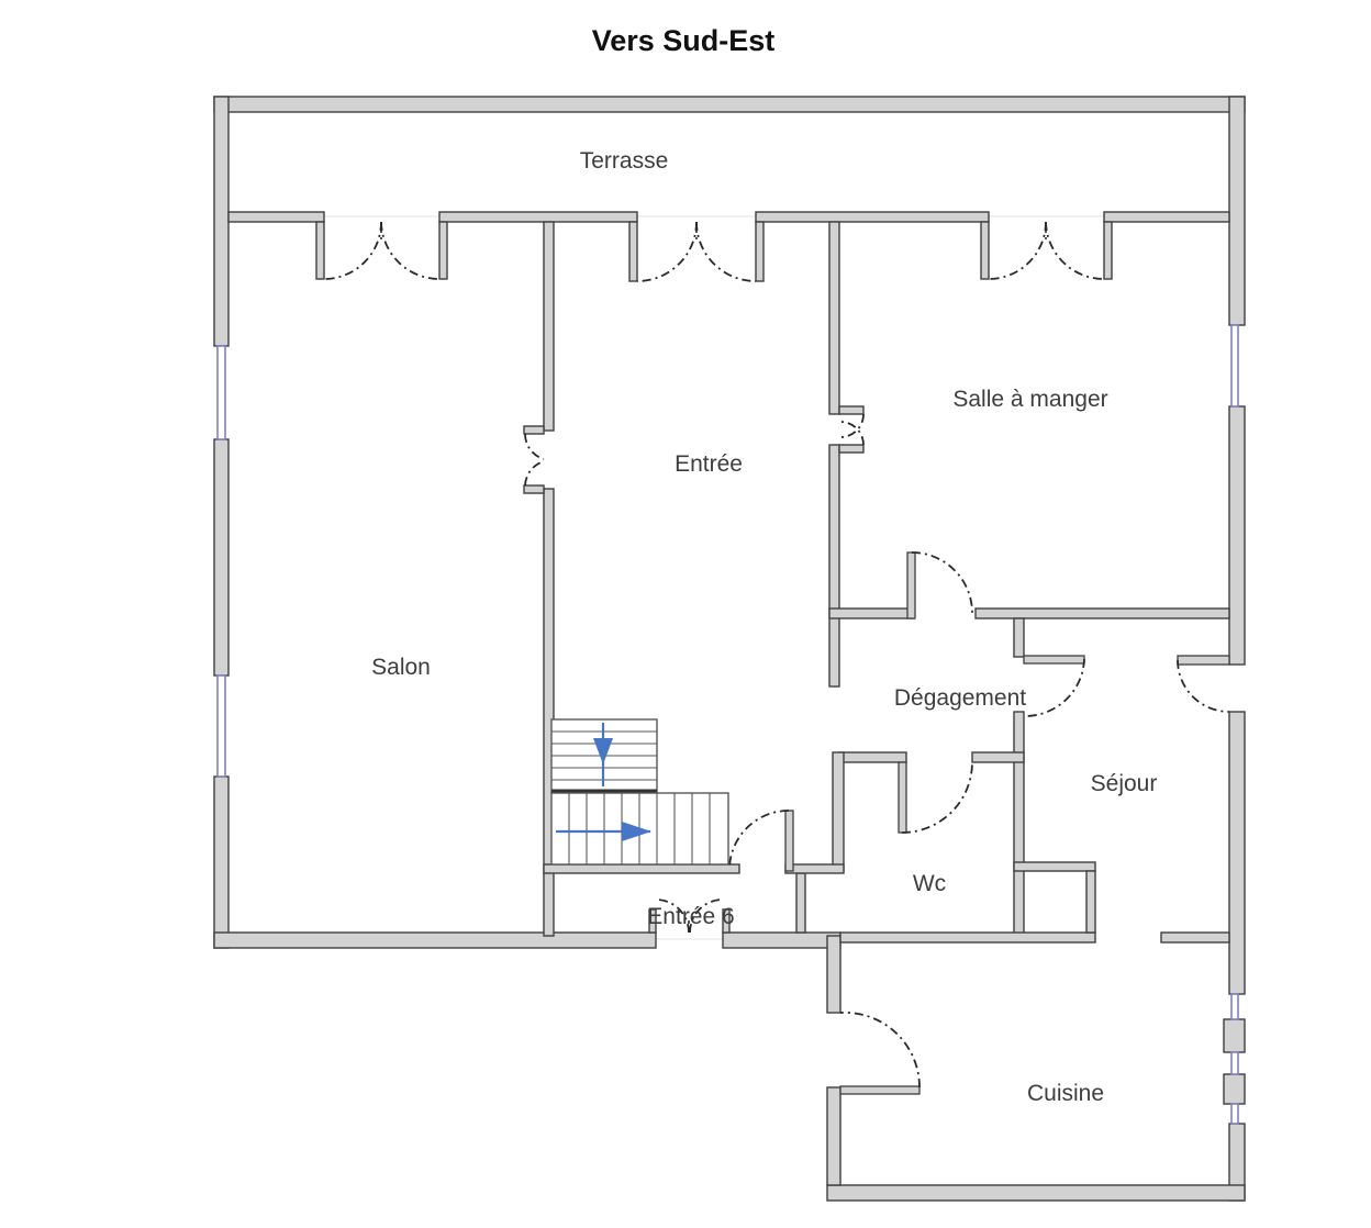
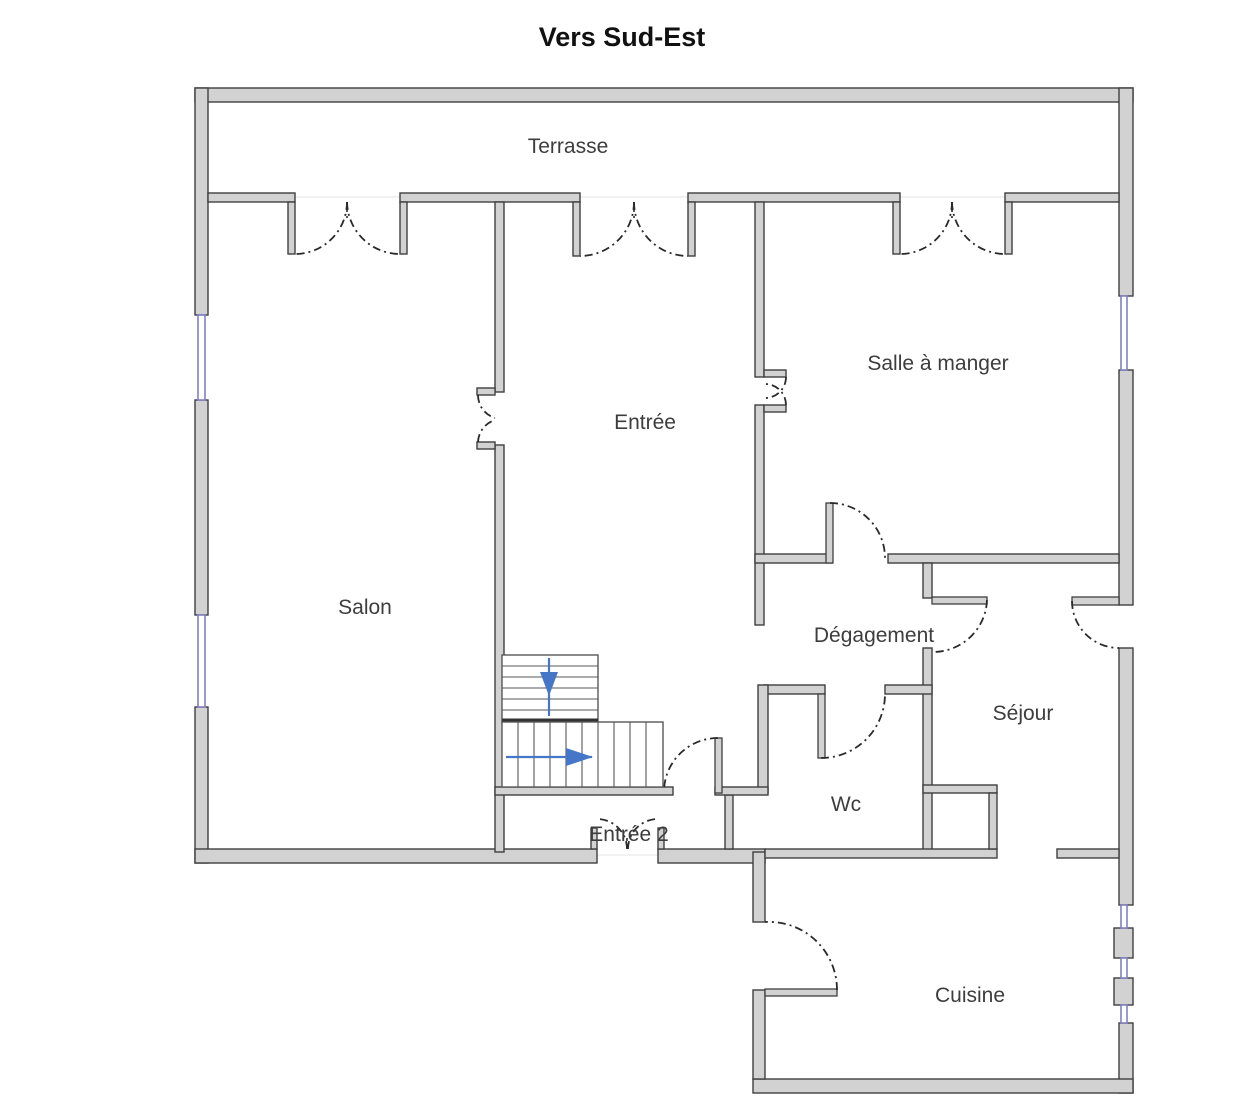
  Vers Sud-Est
  Terrasse
  Salle à manger
  Entrée
  Salon
  Dégagement
  Séjour
  Wc
- Entrée 6
+ Entrée 2
  Cuisine
